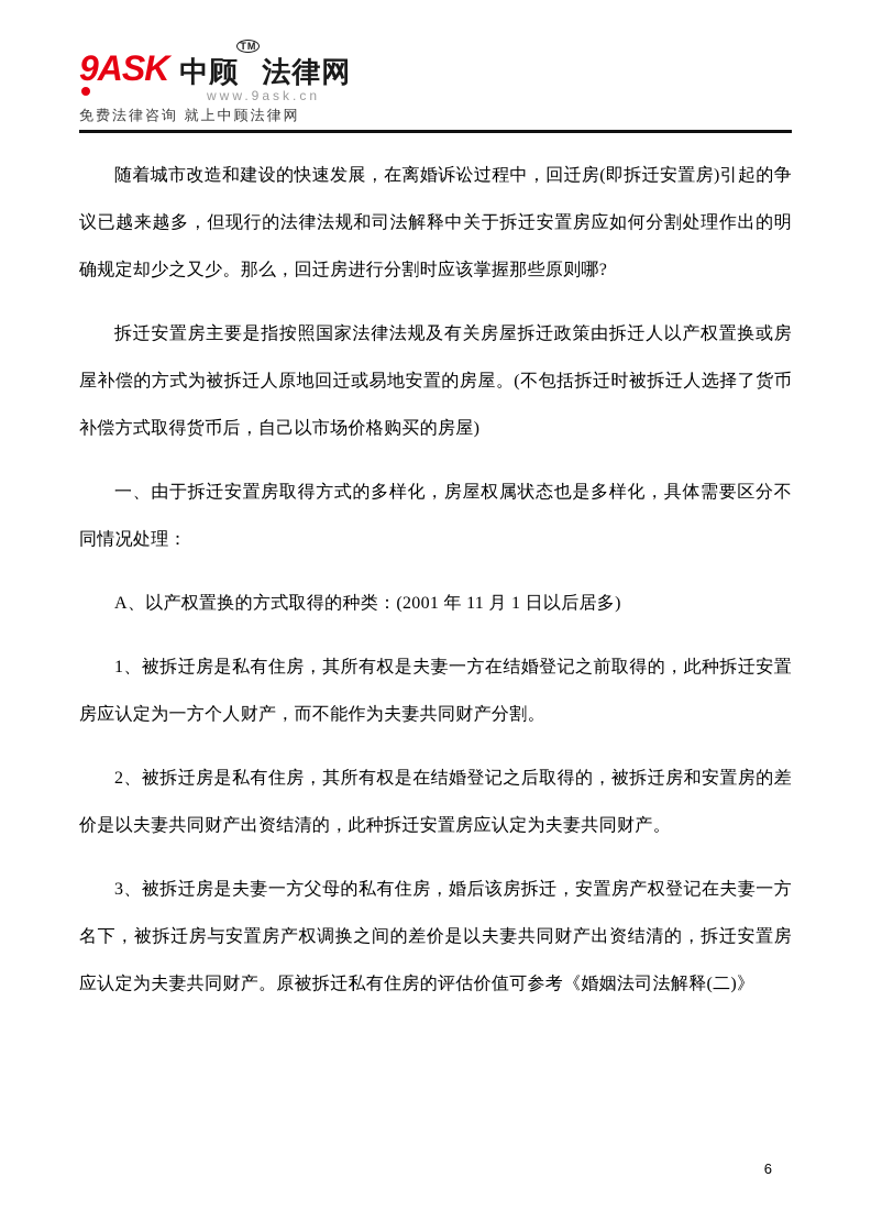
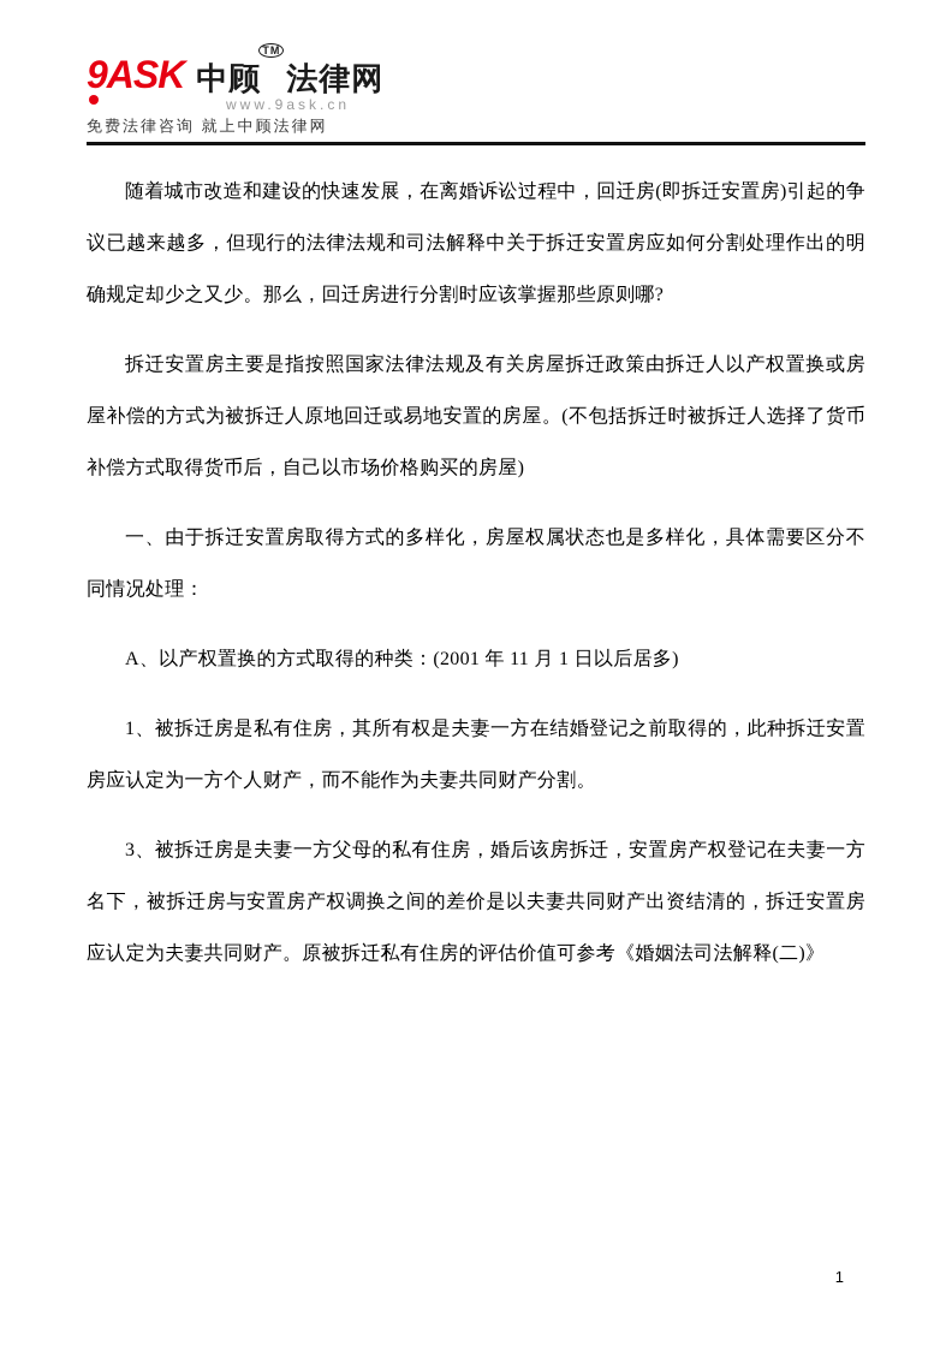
  9ASK
  中顾TM法律网
  www.9ask.cn
  免费法律咨询 就上中顾法律网
  随着城市改造和建设的快速发展，在离婚诉讼过程中，回迁房(即拆迁安置房)引起的争议已越来越多，但现行的法律法规和司法解释中关于拆迁安置房应如何分割处理作出的明确规定却少之又少。那么，回迁房进行分割时应该掌握那些原则哪?
  拆迁安置房主要是指按照国家法律法规及有关房屋拆迁政策由拆迁人以产权置换或房屋补偿的方式为被拆迁人原地回迁或易地安置的房屋。(不包括拆迁时被拆迁人选择了货币补偿方式取得货币后，自己以市场价格购买的房屋)
  一、由于拆迁安置房取得方式的多样化，房屋权属状态也是多样化，具体需要区分不同情况处理：
  A、以产权置换的方式取得的种类：(2001 年 11 月 1 日以后居多)
  1、被拆迁房是私有住房，其所有权是夫妻一方在结婚登记之前取得的，此种拆迁安置房应认定为一方个人财产，而不能作为夫妻共同财产分割。
- 2、被拆迁房是私有住房，其所有权是在结婚登记之后取得的，被拆迁房和安置房的差价是以夫妻共同财产出资结清的，此种拆迁安置房应认定为夫妻共同财产。
  3、被拆迁房是夫妻一方父母的私有住房，婚后该房拆迁，安置房产权登记在夫妻一方名下，被拆迁房与安置房产权调换之间的差价是以夫妻共同财产出资结清的，拆迁安置房应认定为夫妻共同财产。原被拆迁私有住房的评估价值可参考《婚姻法司法解释(二)》
- 6
+ 1
